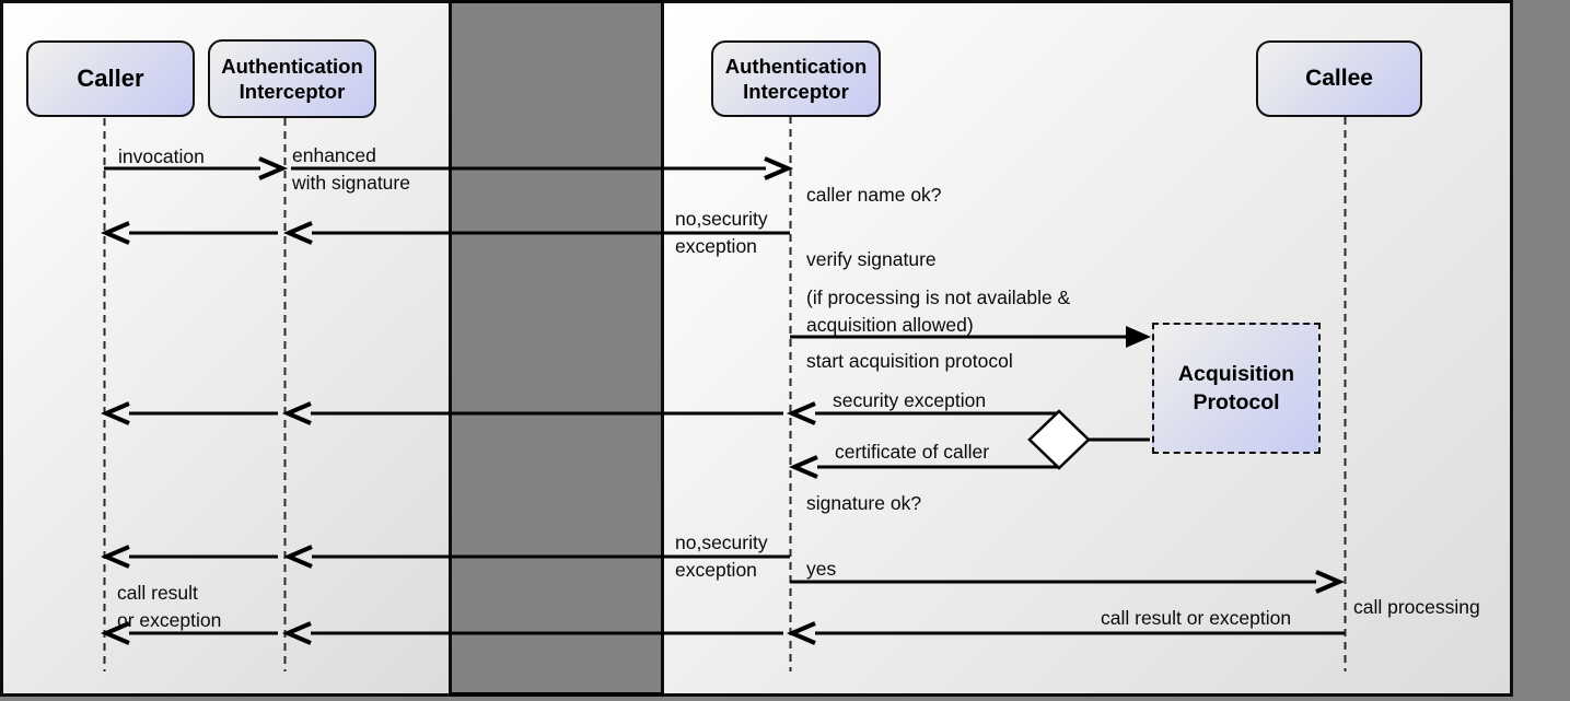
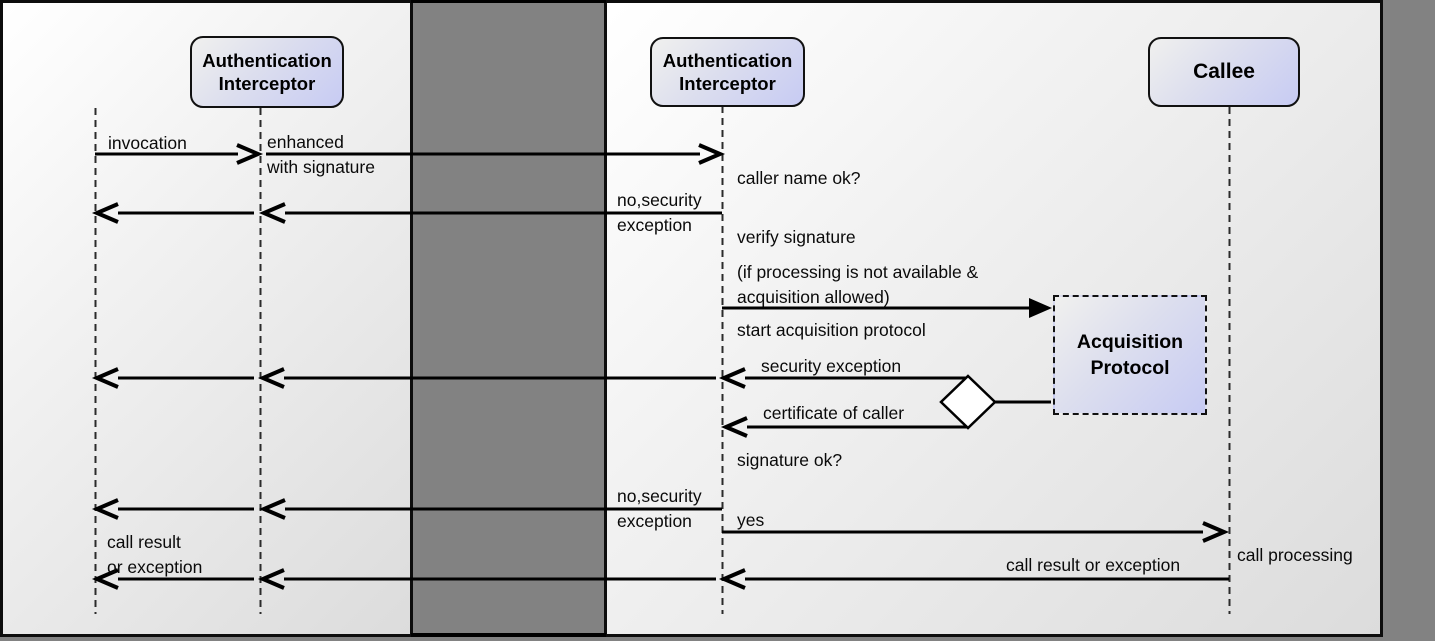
- Caller
  Authentication
  Interceptor
  Authentication
  Interceptor
  Callee
  Acquisition
  Protocol
  invocation
  enhanced
  with signature
  no,security
  exception
  caller name ok?
  verify signature
  (if processing is not available &
  acquisition allowed)
  start acquisition protocol
  security exception
  certificate of caller
  signature ok?
  no,security
  exception
  yes
  call processing
  call result or exception
  call result
  or exception
